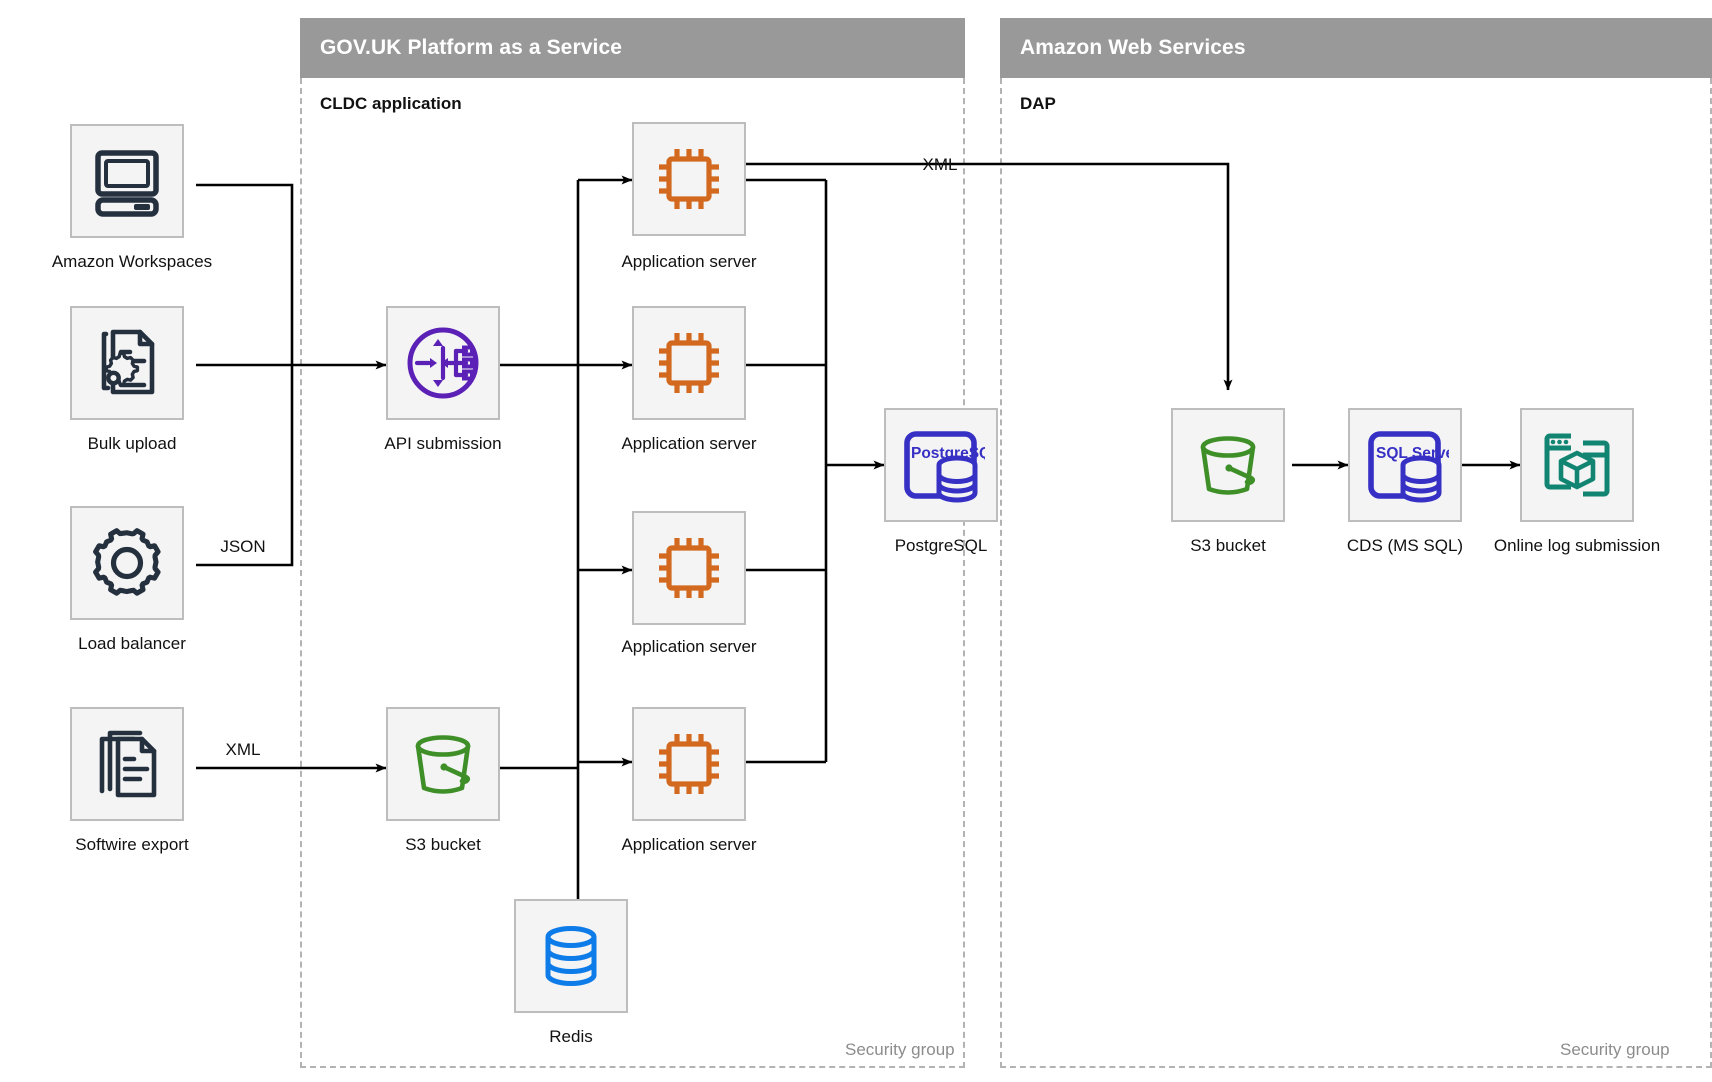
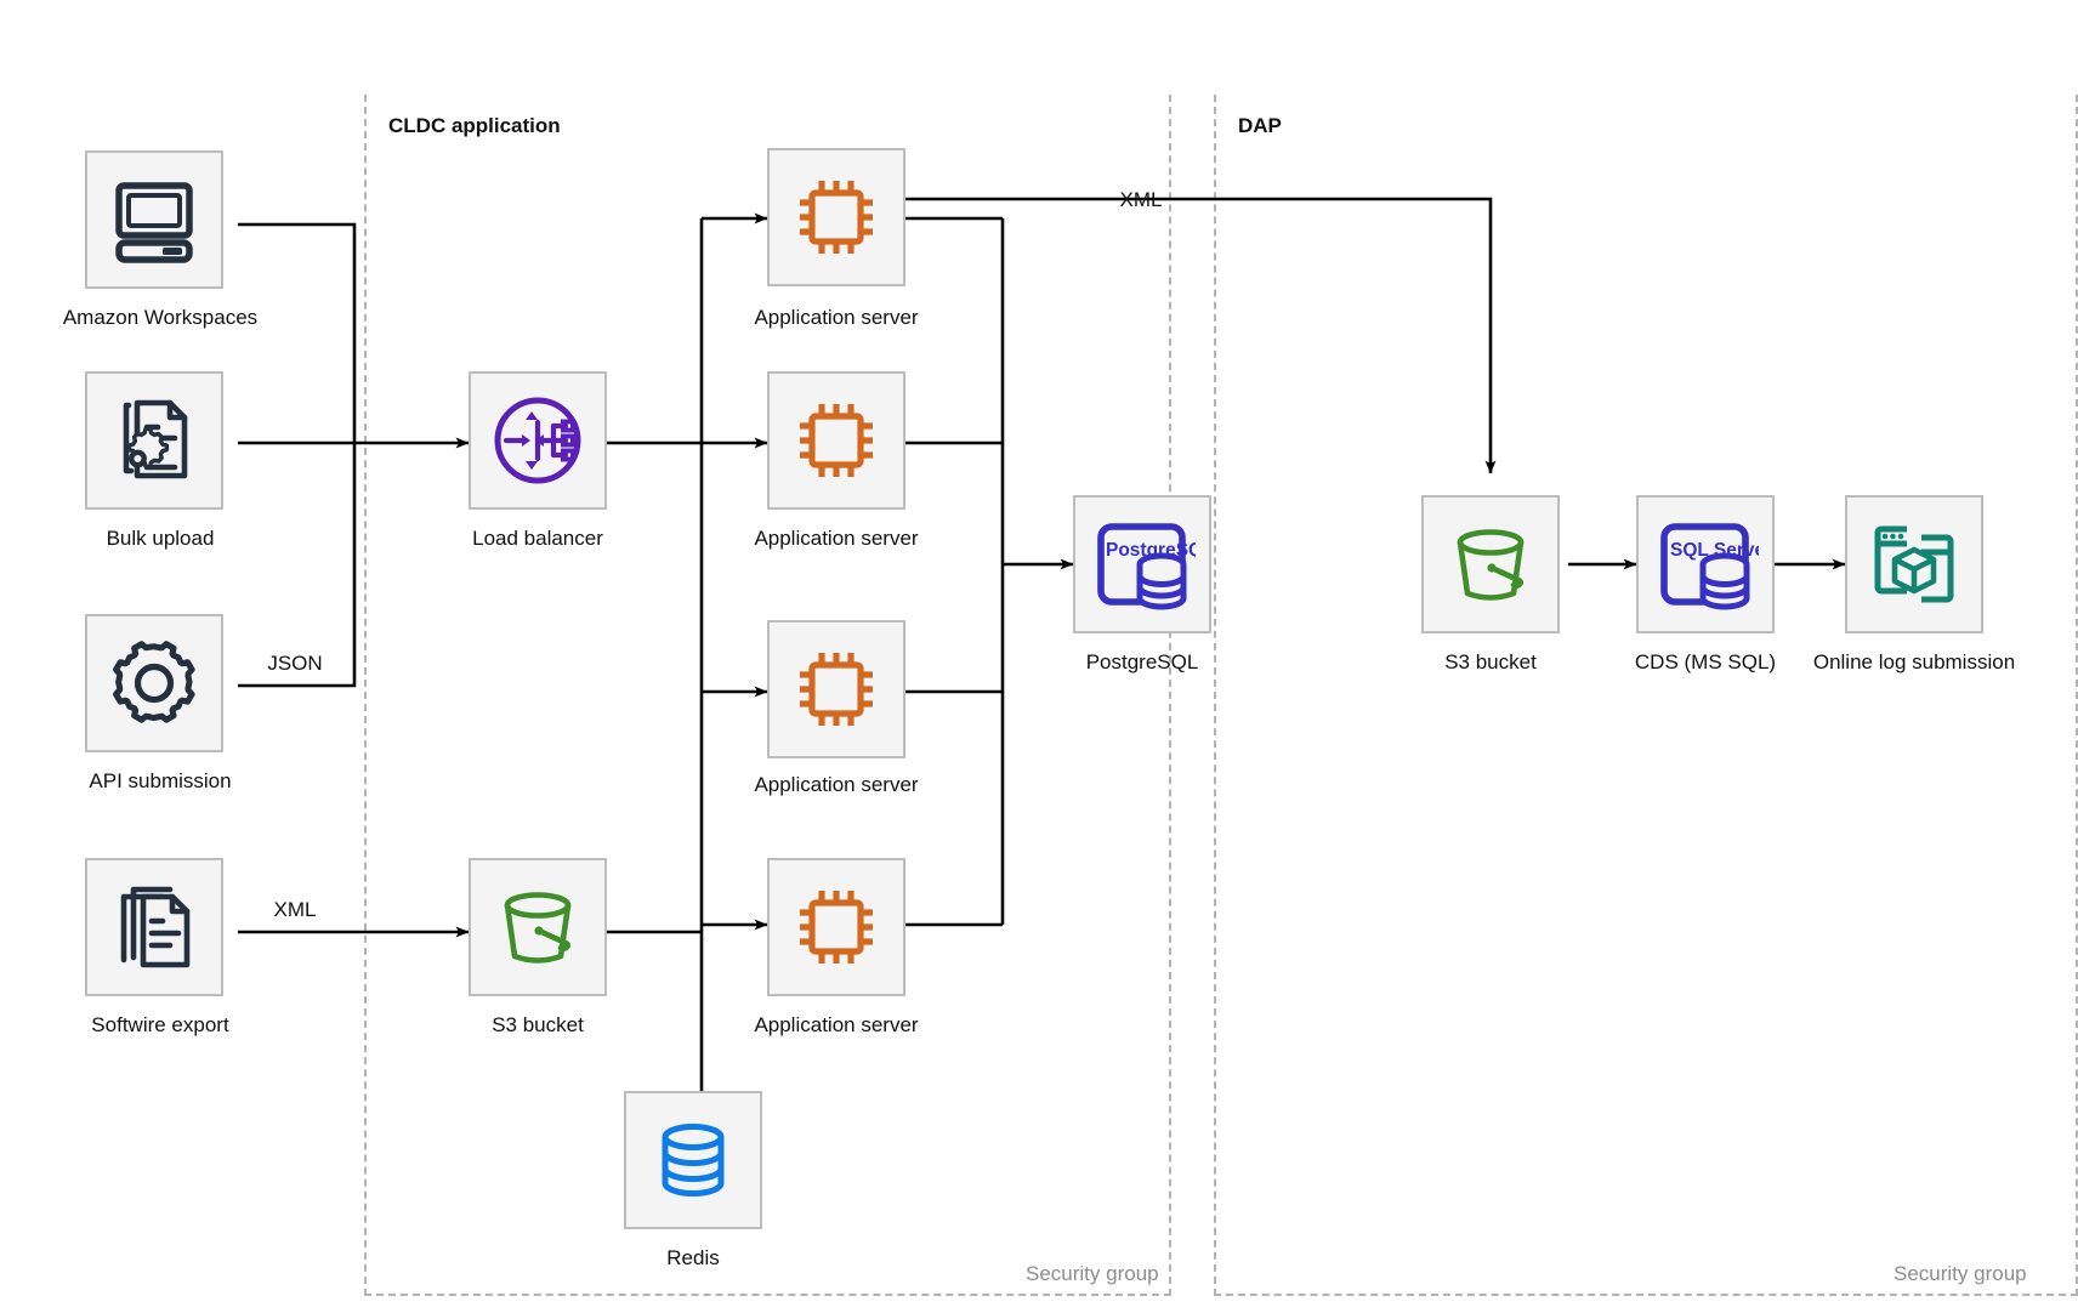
- GOV.UK Platform as a Service
- Amazon Web Services
  CLDC application
  DAP
  Security group
  Security group
  JSON
  XML
  XML
  Amazon Workspaces
  Bulk upload
- Load balancer
+ API submission
  Softwire export
- API submission
+ Load balancer
  S3 bucket
  Application server
  Application server
  Application server
  Application server
  Redis
  PostgreS
  PostgreSQL
  S3 bucket
  SQL Serv
  CDS (MS SQL)
  Online log submission
